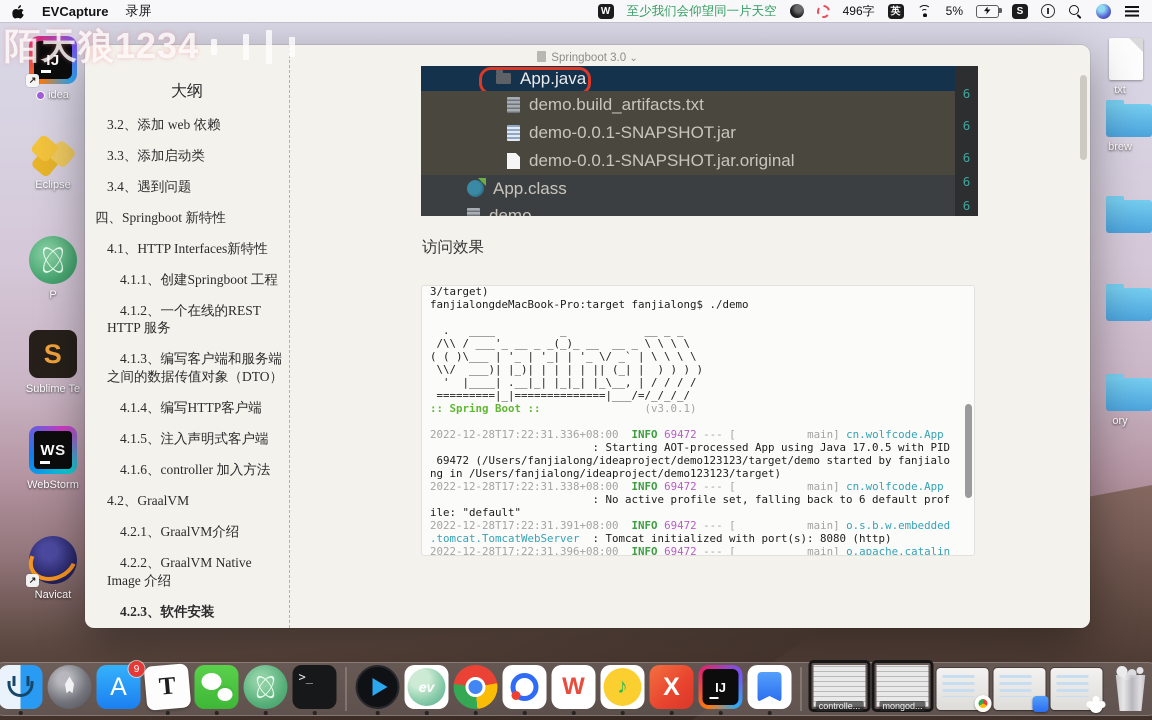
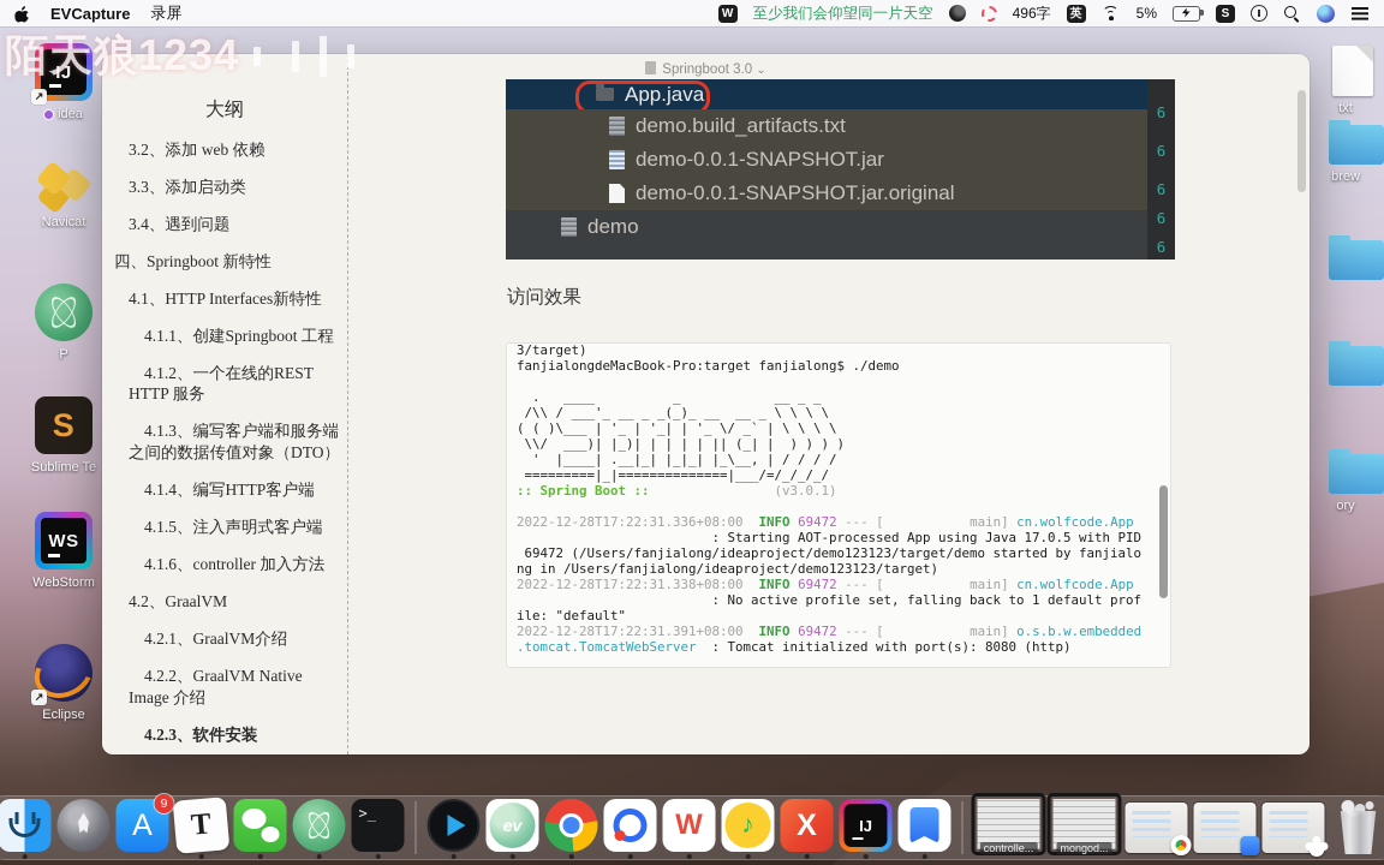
  EVCapture
  录屏
  W
  至少我们会仰望同一片天空
  496字
  英
  5%
  S
  陌天狼1234
  IJ
  ↗
  idea
- Eclipse
+ Navicat
  P
  S
  Sublime Te
  WS
  WebStorm
  ↗
- Navicat
+ Eclipse
  txt
  brew
  ory
  Springboot 3.0 ⌄
  大纲
  3.2、添加 web 依赖
  3.3、添加启动类
  3.4、遇到问题
  四、Springboot 新特性
  4.1、HTTP Interfaces新特性
  4.1.1、创建Springboot 工程
  4.1.2、一个在线的REST HTTP 服务
  4.1.3、编写客户端和服务端之间的数据传值对象（DTO）
  4.1.4、编写HTTP客户端
  4.1.5、注入声明式客户端
  4.1.6、controller 加入方法
  4.2、GraalVM
  4.2.1、GraalVM介绍
  4.2.2、GraalVM Native Image 介绍
  4.2.3、软件安装
  App.java
  demo.build_artifacts.txt
  demo-0.0.1-SNAPSHOT.jar
  demo-0.0.1-SNAPSHOT.jar.original
- App.class
  demo
  6
  6
  6
  6
  6
  访问效果
  3/target)
  fanjialongdeMacBook-Pro:target fanjialong$ ./demo
  . ____ _ __ _ _
  /\\ / ___'_ __ _ _(_)_ __ __ _ \ \ \ \
  ( ( )\___ | '_ | '_| | '_ \/ _` | \ \ \ \
  \\/ ___)| |_)| | | | | || (_| | ) ) ) )
  ' |____| .__|_| |_|_| |_\__, | / / / /
  =========|_|==============|___/=/_/_/_/
  :: Spring Boot :: (v3.0.1)
  2022-12-28T17:22:31.336+08:00 INFO 69472 --- [ main] cn.wolfcode.App
  : Starting AOT-processed App using Java 17.0.5 with PID
  69472 (/Users/fanjialong/ideaproject/demo123123/target/demo started by fanjialo
  ng in /Users/fanjialong/ideaproject/demo123123/target)
  2022-12-28T17:22:31.338+08:00 INFO 69472 --- [ main] cn.wolfcode.App
- : No active profile set, falling back to 6 default prof
+ : No active profile set, falling back to 1 default prof
  ile: "default"
  2022-12-28T17:22:31.391+08:00 INFO 69472 --- [ main] o.s.b.w.embedded
  .tomcat.TomcatWebServer : Tomcat initialized with port(s): 8080 (http)
- 2022-12-28T17:22:31.396+08:00 INFO 69472 --- [ main] o.apache.catalin
  A
  9
  >_
  ev
  W
  ♪
  X
  IJ
  controlle...
  mongod...
